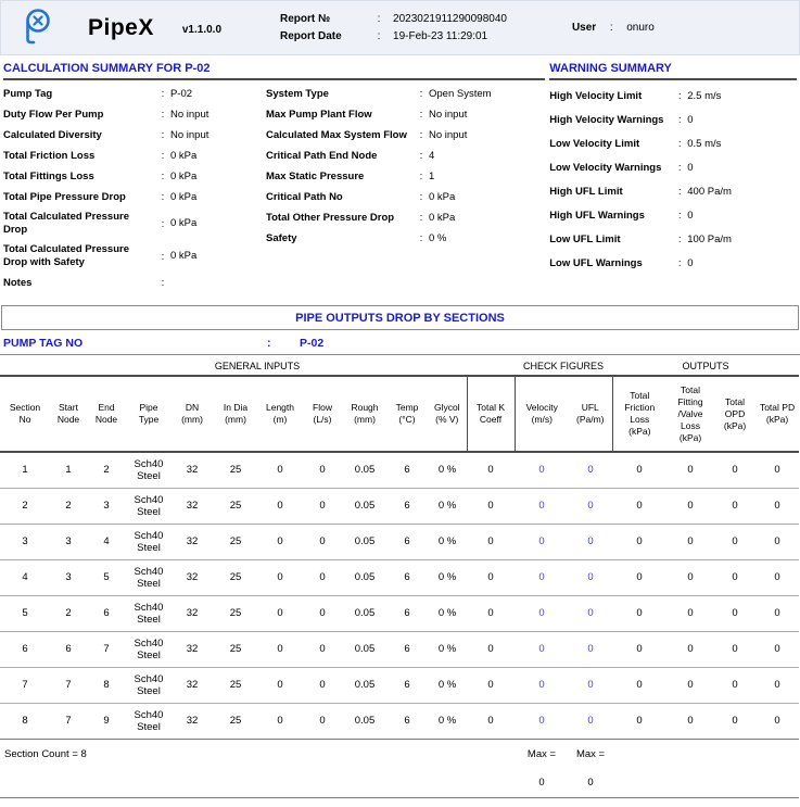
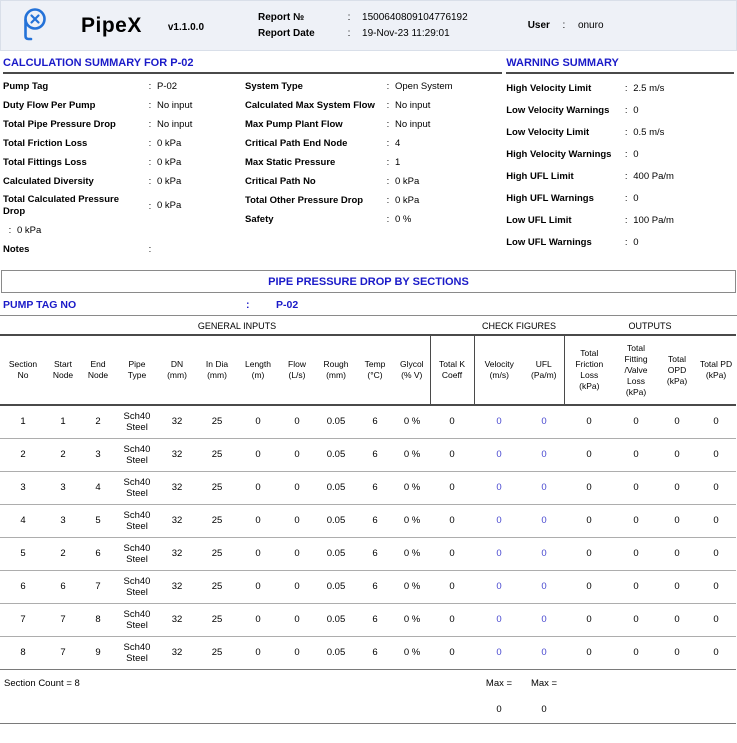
  PipeX
  v1.1.0.0
  Report №
  :
- 2023021911290098040
+ 1500640809104776192
  Report Date
  :
- 19-Feb-23 11:29:01
+ 19-Nov-23 11:29:01
  User
  :
  onuro
  CALCULATION SUMMARY FOR P-02
  Pump Tag
  :
  P-02
  Duty Flow Per Pump
  :
  No input
- Calculated Diversity
+ Total Pipe Pressure Drop
  :
  No input
  Total Friction Loss
  :
  0 kPa
  Total Fittings Loss
  :
  0 kPa
- Total Pipe Pressure Drop
+ Calculated Diversity
  :
  0 kPa
  Total Calculated Pressure Drop
  :
  0 kPa
- Total Calculated Pressure Drop with Safety
  :
  0 kPa
  Notes
  :
  System Type
  :
  Open System
- Max Pump Plant Flow
+ Calculated Max System Flow
  :
  No input
- Calculated Max System Flow
+ Max Pump Plant Flow
  :
  No input
  Critical Path End Node
  :
  4
  Max Static Pressure
  :
  1
  Critical Path No
  :
  0 kPa
  Total Other Pressure Drop
  :
  0 kPa
  Safety
  :
  0 %
  WARNING SUMMARY
  High Velocity Limit
  :
  2.5 m/s
- High Velocity Warnings
+ Low Velocity Warnings
  :
  0
  Low Velocity Limit
  :
  0.5 m/s
- Low Velocity Warnings
+ High Velocity Warnings
  :
  0
  High UFL Limit
  :
  400 Pa/m
  High UFL Warnings
  :
  0
  Low UFL Limit
  :
  100 Pa/m
  Low UFL Warnings
  :
  0
- PIPE OUTPUTS DROP BY SECTIONS
+ PIPE PRESSURE DROP BY SECTIONS
  PUMP TAG NO
  :
  P-02
  GENERAL INPUTS	CHECK FIGURES	OUTPUTS
  Section No	Start Node	End Node	Pipe Type	DN (mm)	In Dia (mm)	Length (m)	Flow (L/s)	Rough (mm)	Temp (°C)	Glycol (% V)	Total K Coeff	Velocity (m/s)	UFL (Pa/m)	Total Friction Loss (kPa)	Total Fitting /Valve Loss (kPa)	Total OPD (kPa)	Total PD (kPa)
  1	1	2	Sch40 Steel	32	25	0	0	0.05	6	0 %	0	0	0	0	0	0	0
  2	2	3	Sch40 Steel	32	25	0	0	0.05	6	0 %	0	0	0	0	0	0	0
  3	3	4	Sch40 Steel	32	25	0	0	0.05	6	0 %	0	0	0	0	0	0	0
  4	3	5	Sch40 Steel	32	25	0	0	0.05	6	0 %	0	0	0	0	0	0	0
  5	2	6	Sch40 Steel	32	25	0	0	0.05	6	0 %	0	0	0	0	0	0	0
  6	6	7	Sch40 Steel	32	25	0	0	0.05	6	0 %	0	0	0	0	0	0	0
  7	7	8	Sch40 Steel	32	25	0	0	0.05	6	0 %	0	0	0	0	0	0	0
  8	7	9	Sch40 Steel	32	25	0	0	0.05	6	0 %	0	0	0	0	0	0	0
  Section Count = 8	Max =	Max =
  	0	0
